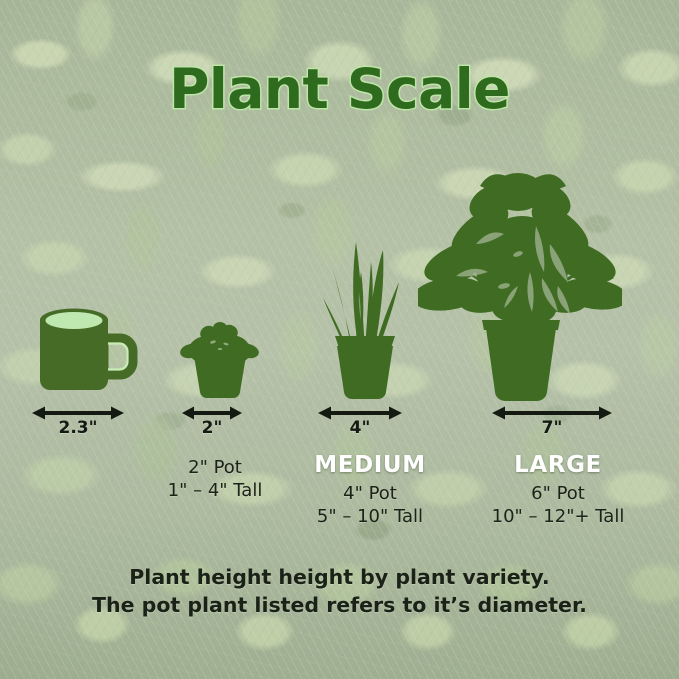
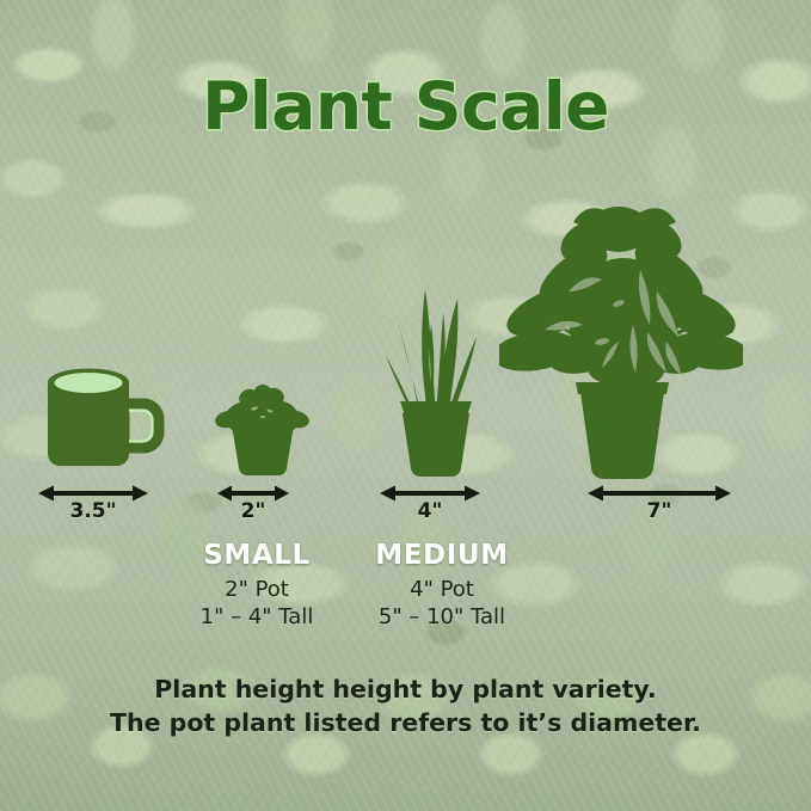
  Plant Scale
- 2.3"
+ 3.5"
  2"
  4"
  7"
+ SMALL
  2" Pot
  1" – 4" Tall
  MEDIUM
  4" Pot
  5" – 10" Tall
- LARGE
- 6" Pot
- 10" – 12"+ Tall
  Plant height height by plant variety.
  The pot plant listed refers to it’s diameter.
